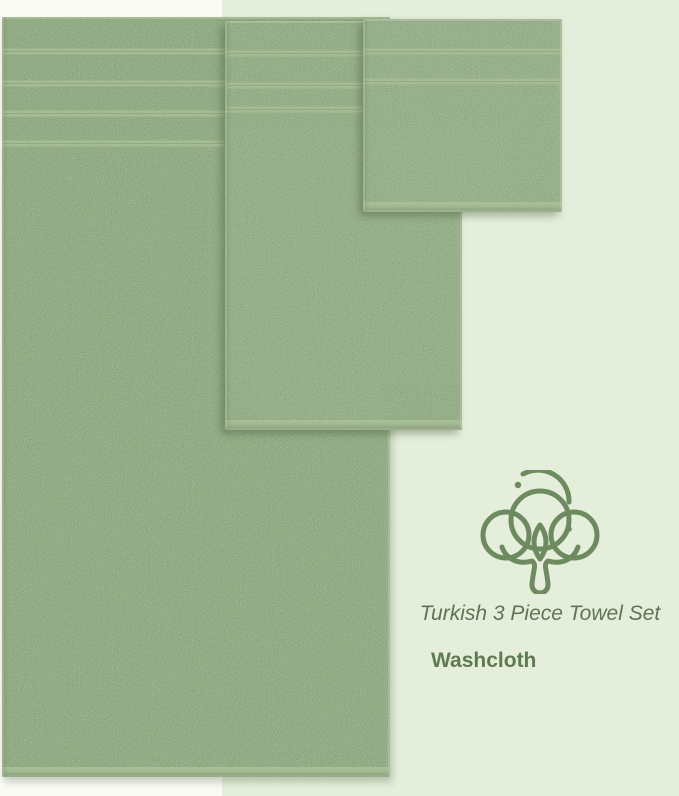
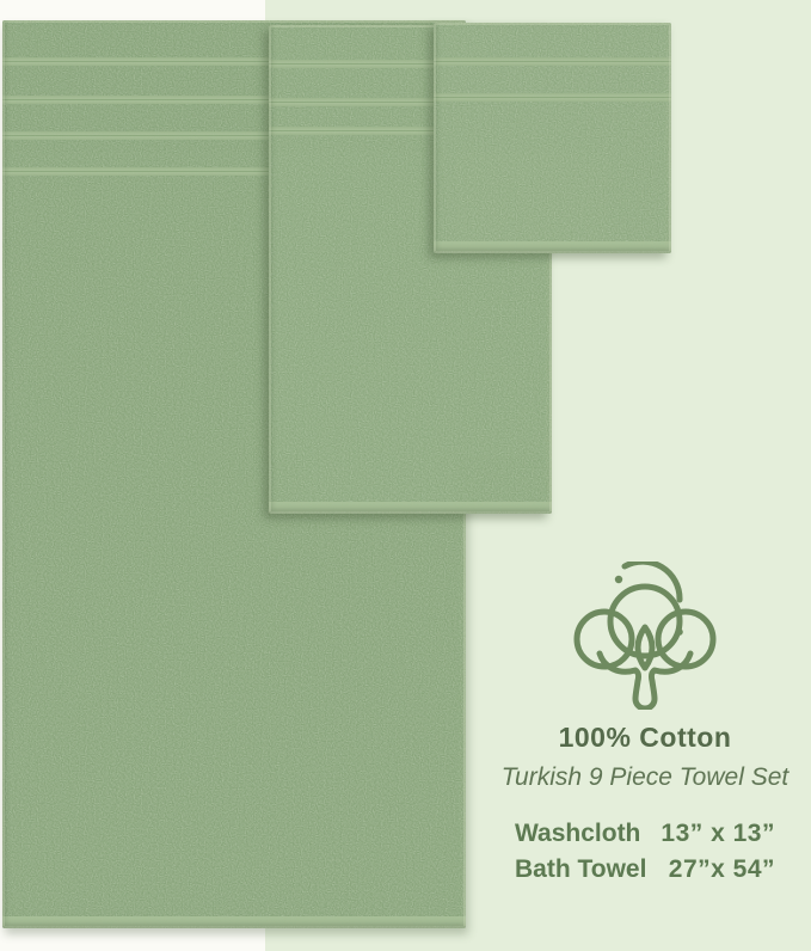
+ 100% Cotton
- Turkish 3 Piece Towel Set
+ Turkish 9 Piece Towel Set
  Washcloth
+ 13” x 13”
+ Bath Towel
+ 27”x 54”
